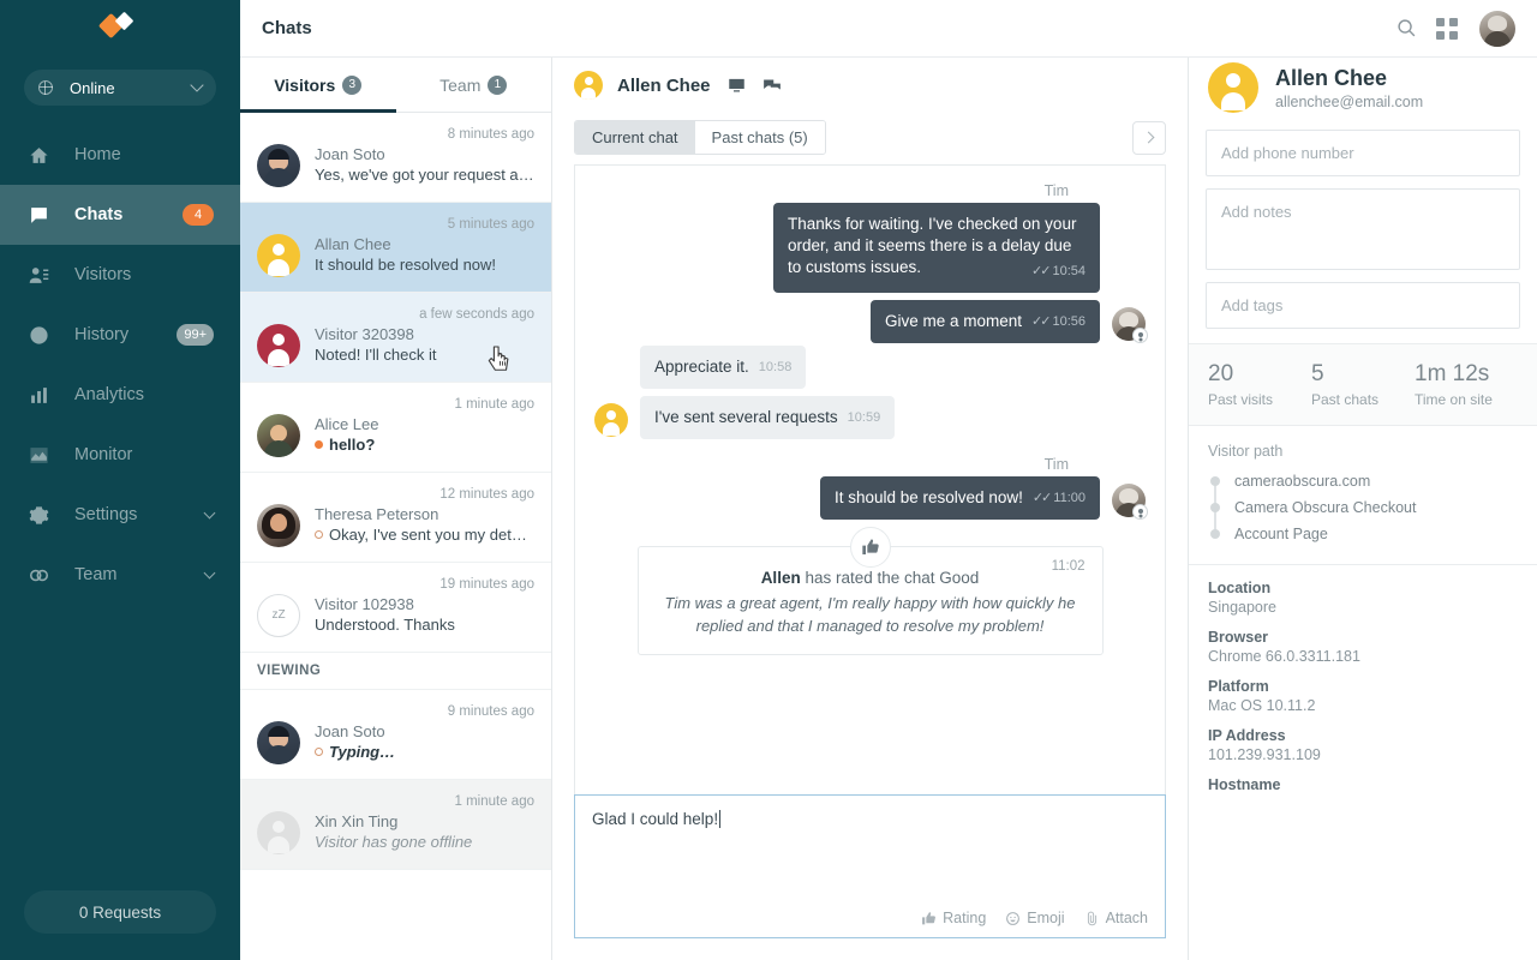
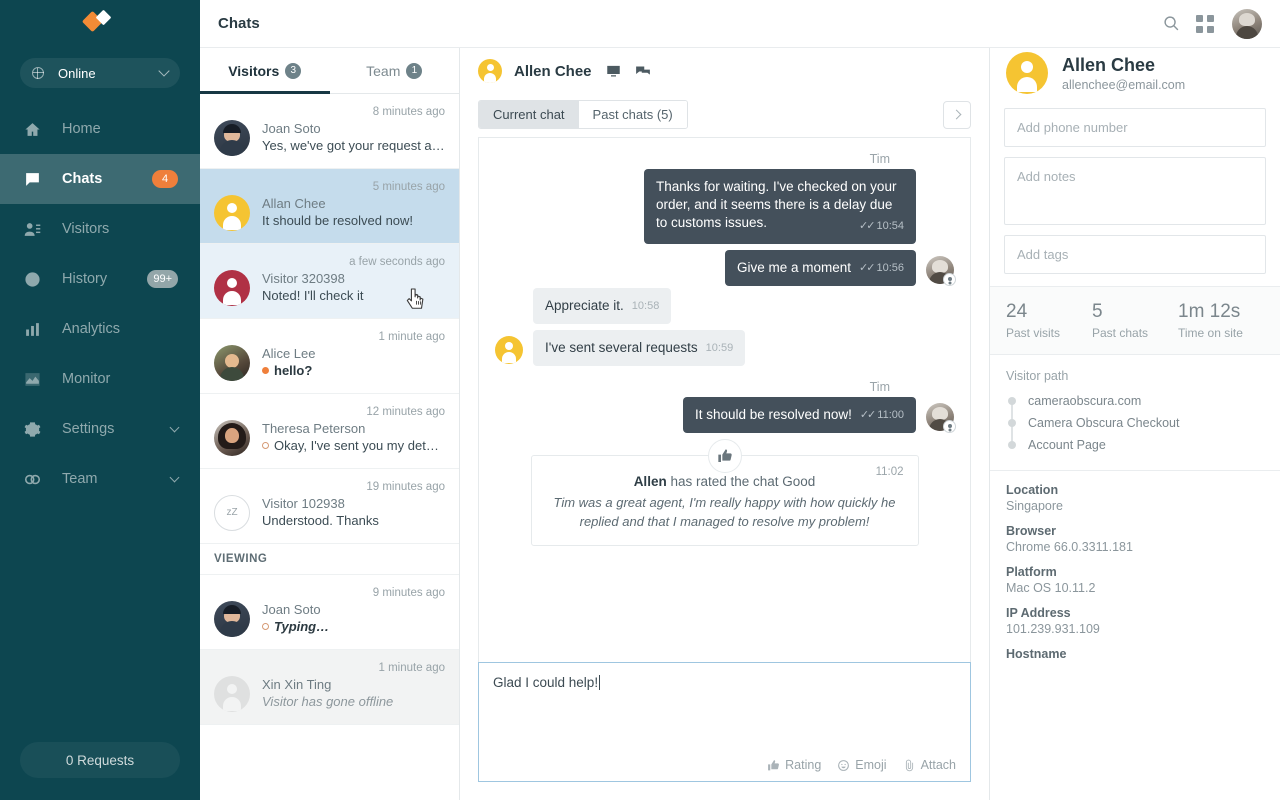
  Online
  Home
  Chats
  4
  Visitors
  History
  99+
  Analytics
  Monitor
  Settings
  Team
  0 Requests
  Chats
  Visitors
  3
  Team
  1
  8 minutes ago
  Joan Soto
  Yes, we've got your request an
  5 minutes ago
  Allan Chee
  It should be resolved now!
  a few seconds ago
  Visitor 320398
  Noted! I'll check it
  1 minute ago
  Alice Lee
  hello?
  12 minutes ago
  Theresa Peterson
  Okay, I've sent you my detai…
  zZ
  19 minutes ago
  Visitor 102938
  Understood. Thanks
  VIEWING
  9 minutes ago
  Joan Soto
  Typing…
  1 minute ago
  Xin Xin Ting
  Visitor has gone offline
  Allen Chee
  Current chat
  Past chats (5)
  Tim
  Thanks for waiting. I've checked on your order, and it seems there is a delay due to customs issues.
  ✓✓ 10:54
  Give me a moment
  ✓✓ 10:56
  Appreciate it.
  10:58
  I've sent several requests
  10:59
  Tim
  It should be resolved now!
  ✓✓ 11:00
  11:02
  Allen has rated the chat Good
  Tim was a great agent, I'm really happy with how quickly he replied and that I managed to resolve my problem!
  Glad I could help!
  Rating
  Emoji
  Attach
  Allen Chee
  allenchee@email.com
  Add phone number
  Add notes
  Add tags
- 20
+ 24
  Past visits
  5
  Past chats
  1m 12s
  Time on site
  Visitor path
  cameraobscura.com
  Camera Obscura Checkout
  Account Page
  Location
  Singapore
  Browser
  Chrome 66.0.3311.181
  Platform
  Mac OS 10.11.2
  IP Address
  101.239.931.109
  Hostname
